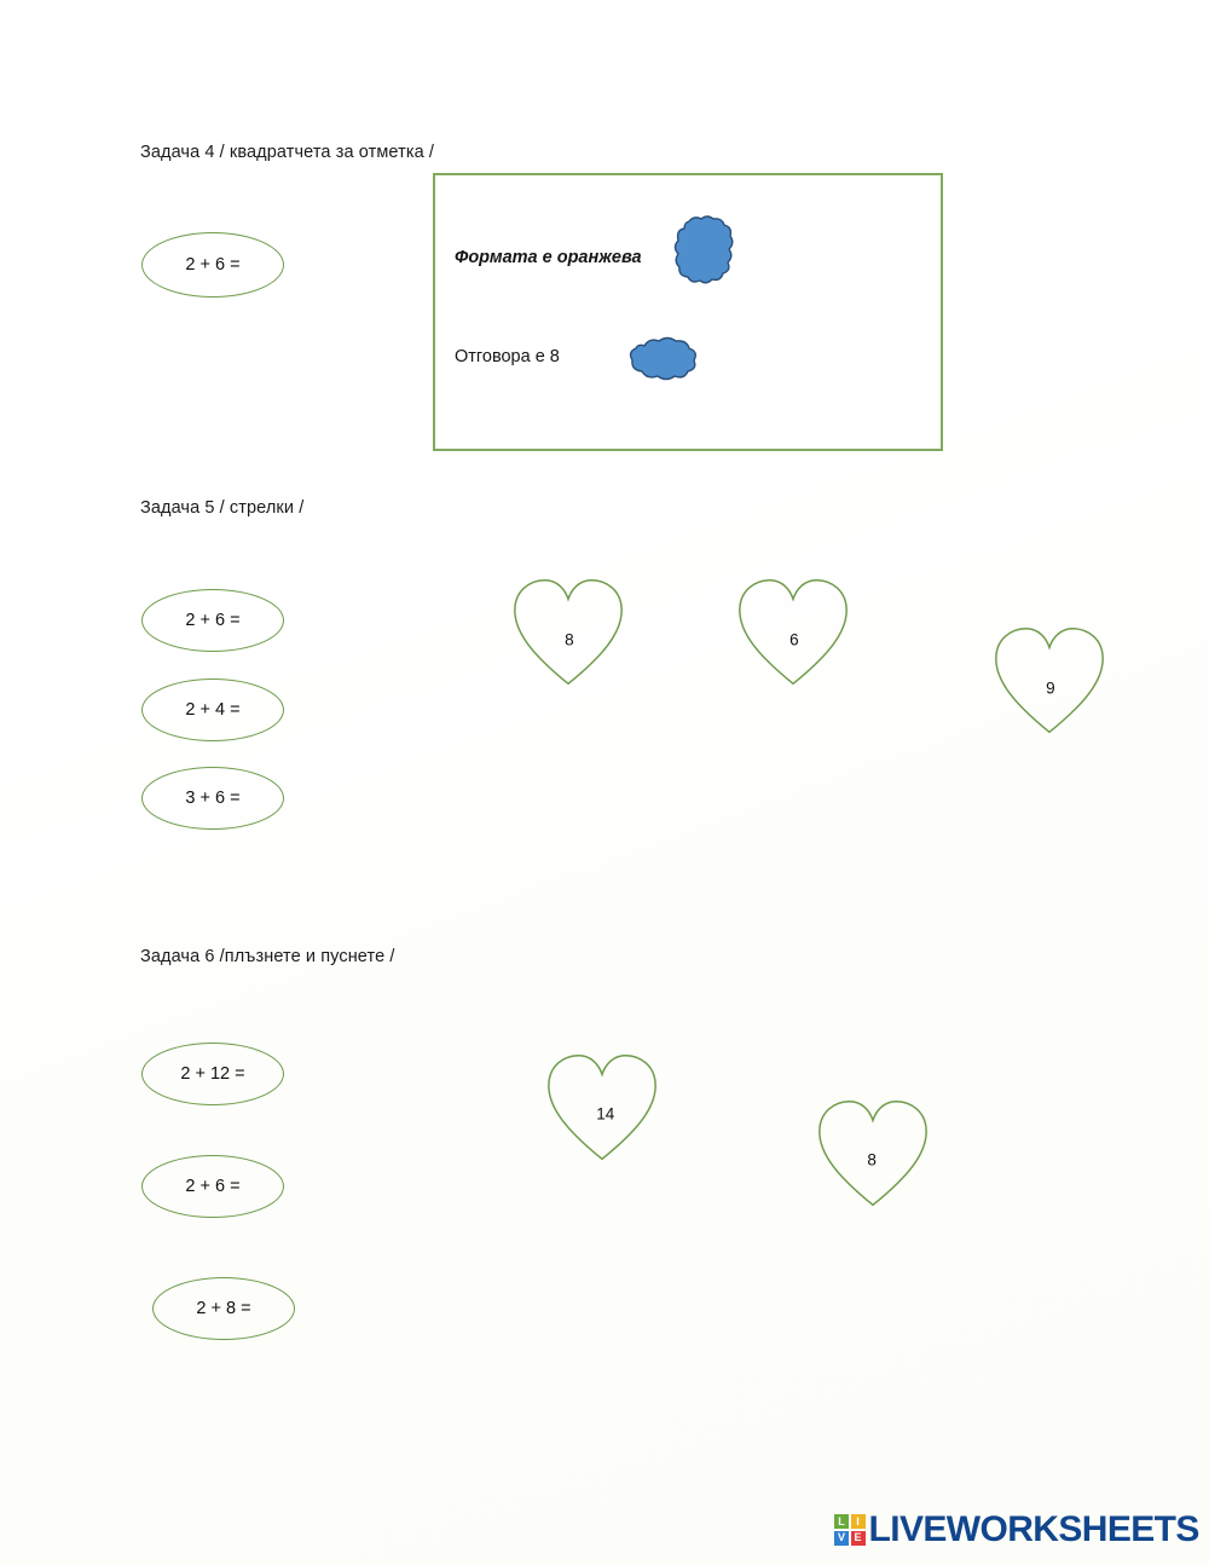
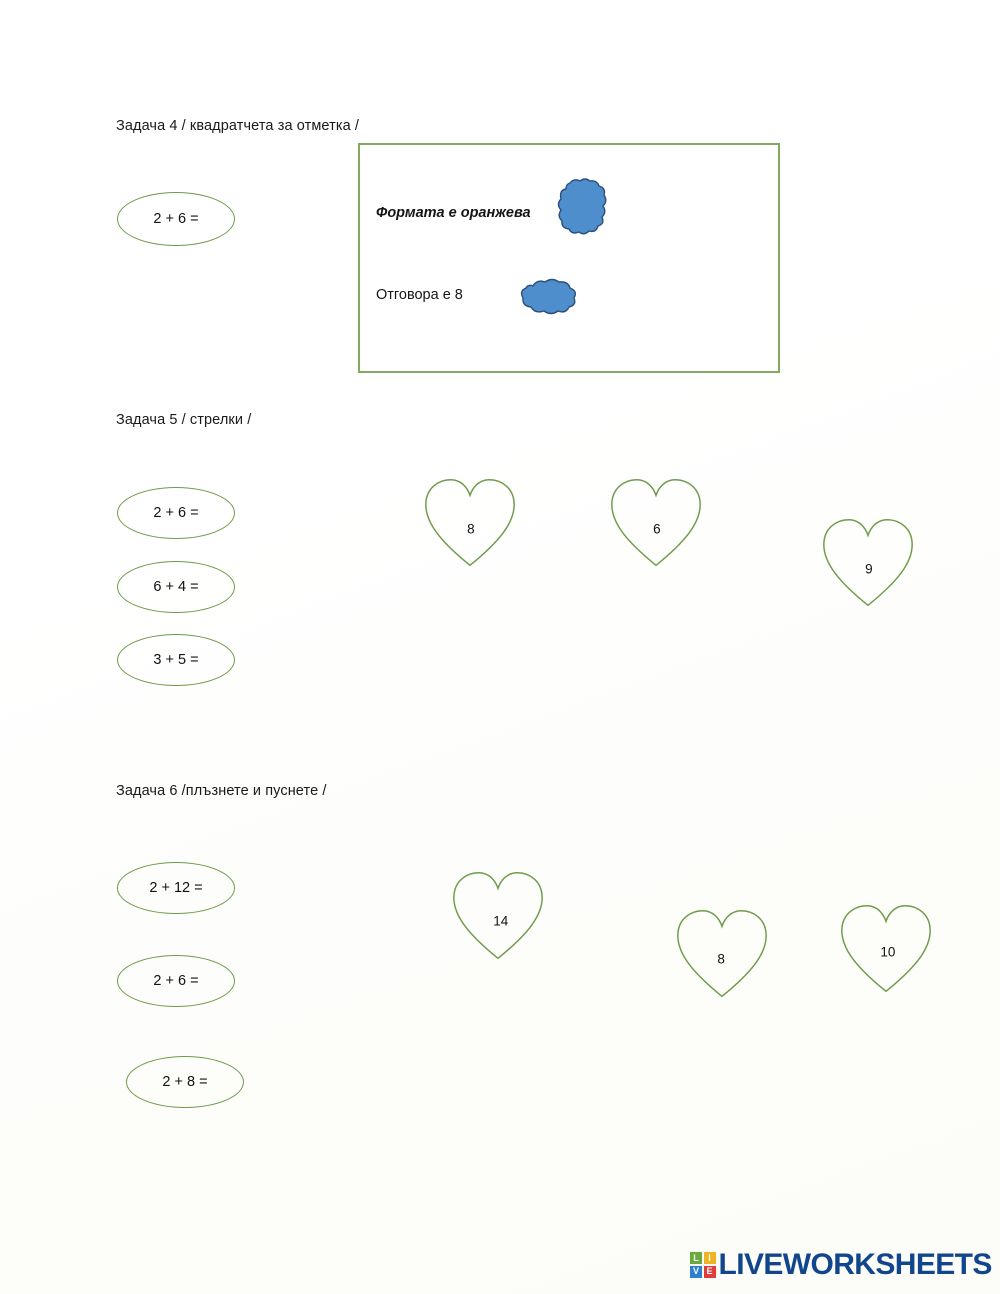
  Задача 4 / квадратчета за отметка /
  2 + 6 =
  Формата е оранжева
  Отговора е 8
  Задача 5 / стрелки /
  2 + 6 =
- 2 + 4 =
+ 6 + 4 =
- 3 + 6 =
+ 3 + 5 =
  8
  6
  9
  Задача 6 /плъзнете и пуснете /
  2 + 12 =
  2 + 6 =
  2 + 8 =
  14
  8
+ 10
  L
  I
  V
  E
  LIVEWORKSHEETS
